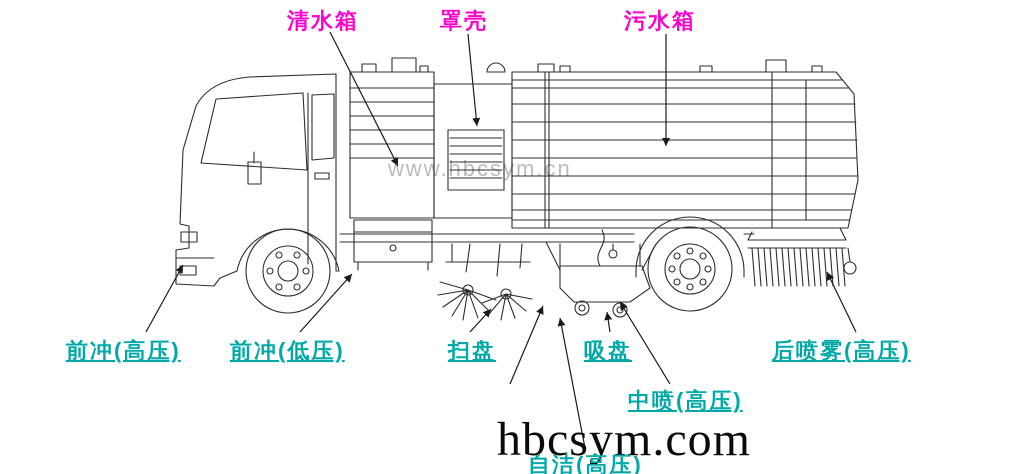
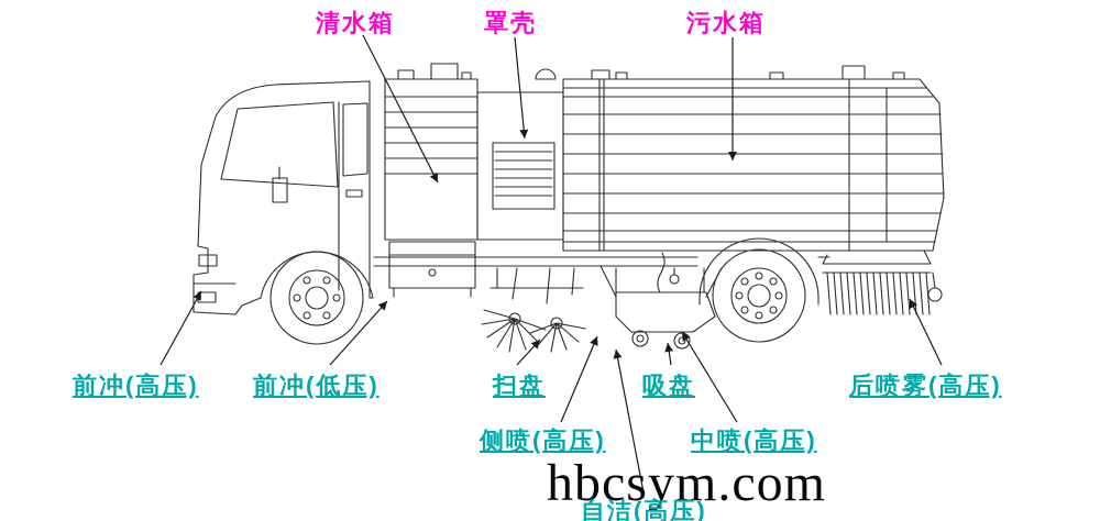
- www.hbcsym.cn
  hbcsym.com
  清水箱
  罩壳
  污水箱
  前冲(高压)
  前冲(低压)
  扫盘
  吸盘
  后喷雾(高压)
+ 侧喷(高压)
  中喷(高压)
  自洁(高压)
